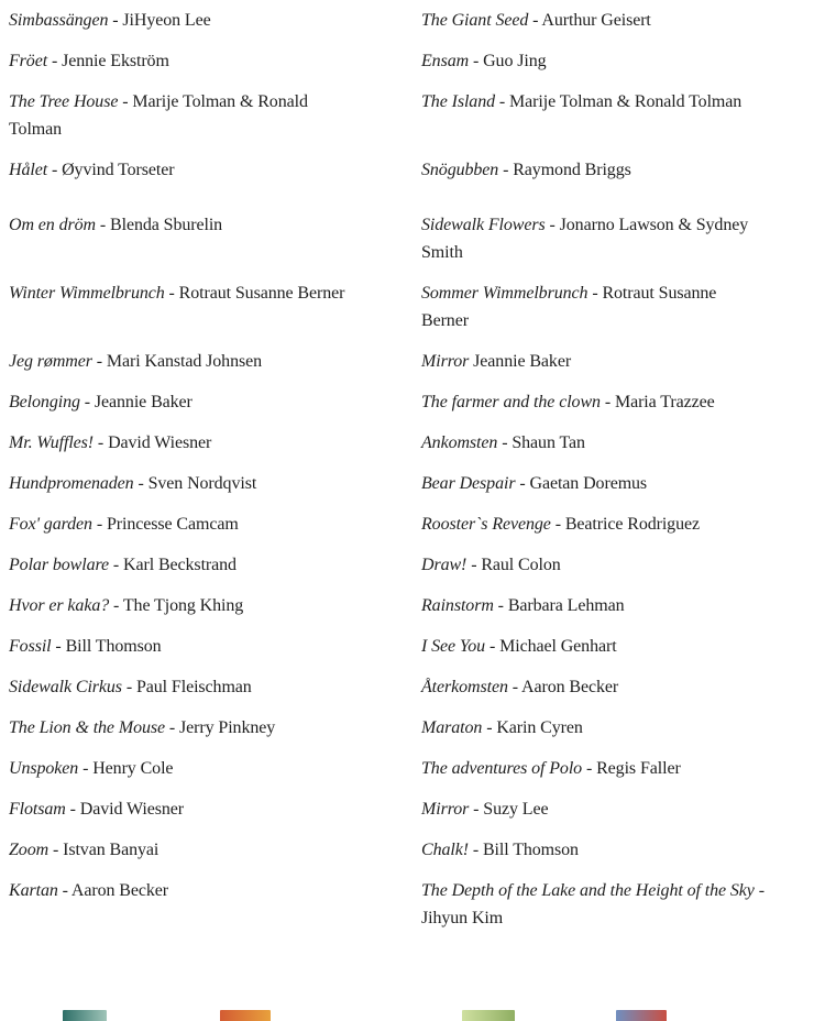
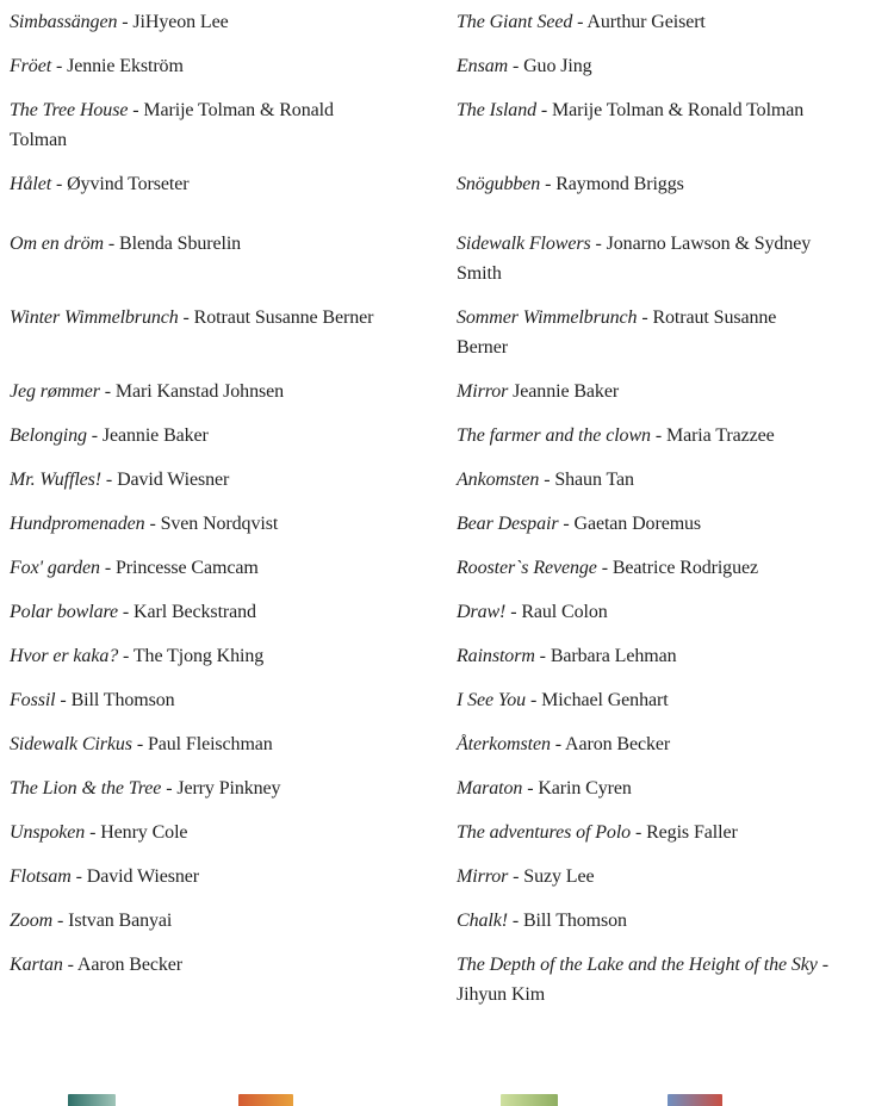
  Simbassängen - JiHyeon Lee
  The Giant Seed - Aurthur Geisert
  Fröet - Jennie Ekström
  Ensam - Guo Jing
  The Tree House - Marije Tolman & Ronald
  Tolman
  The Island - Marije Tolman & Ronald Tolman
  Hålet - Øyvind Torseter
  Snögubben - Raymond Briggs
  Om en dröm - Blenda Sburelin
  Sidewalk Flowers - Jonarno Lawson & Sydney
  Smith
  Winter Wimmelbrunch - Rotraut Susanne Berner
  Sommer Wimmelbrunch - Rotraut Susanne
  Berner
  Jeg rømmer - Mari Kanstad Johnsen
  Mirror Jeannie Baker
  Belonging - Jeannie Baker
  The farmer and the clown - Maria Trazzee
  Mr. Wuffles! - David Wiesner
  Ankomsten - Shaun Tan
  Hundpromenaden - Sven Nordqvist
  Bear Despair - Gaetan Doremus
  Fox' garden - Princesse Camcam
  Rooster`s Revenge - Beatrice Rodriguez
  Polar bowlare - Karl Beckstrand
  Draw! - Raul Colon
  Hvor er kaka? - The Tjong Khing
  Rainstorm - Barbara Lehman
  Fossil - Bill Thomson
  I See You - Michael Genhart
  Sidewalk Cirkus - Paul Fleischman
  Återkomsten - Aaron Becker
- The Lion & the Mouse - Jerry Pinkney
+ The Lion & the Tree - Jerry Pinkney
  Maraton - Karin Cyren
  Unspoken - Henry Cole
  The adventures of Polo - Regis Faller
  Flotsam - David Wiesner
  Mirror - Suzy Lee
  Zoom - Istvan Banyai
  Chalk! - Bill Thomson
  Kartan - Aaron Becker
  The Depth of the Lake and the Height of the Sky -
  Jihyun Kim
